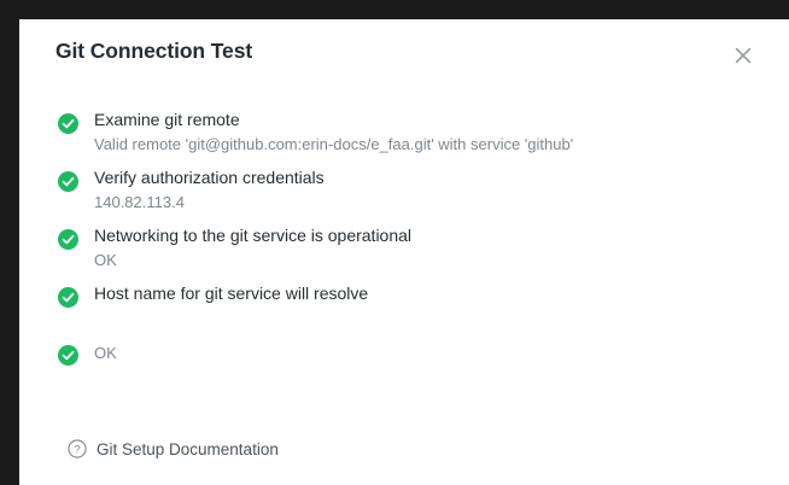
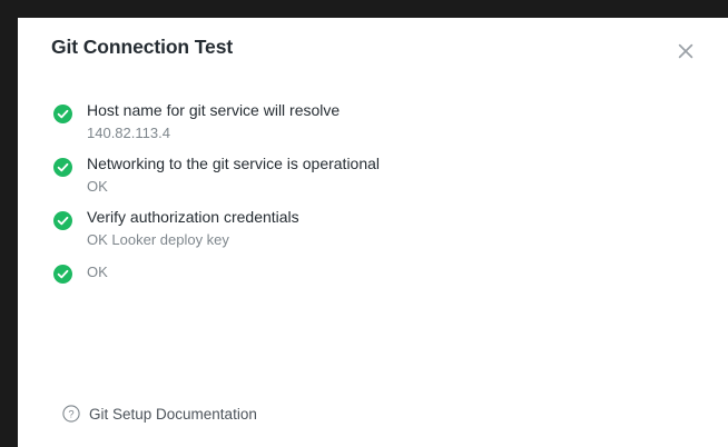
  Git Connection Test
- Examine git remote
- Valid remote 'git@github.com:erin-docs/e_faa.git' with service 'github'
- Verify authorization credentials
+ Host name for git service will resolve
  140.82.113.4
  Networking to the git service is operational
  OK
- Host name for git service will resolve
+ Verify authorization credentials
+ OK Looker deploy key
  OK
  ?
  Git Setup Documentation
